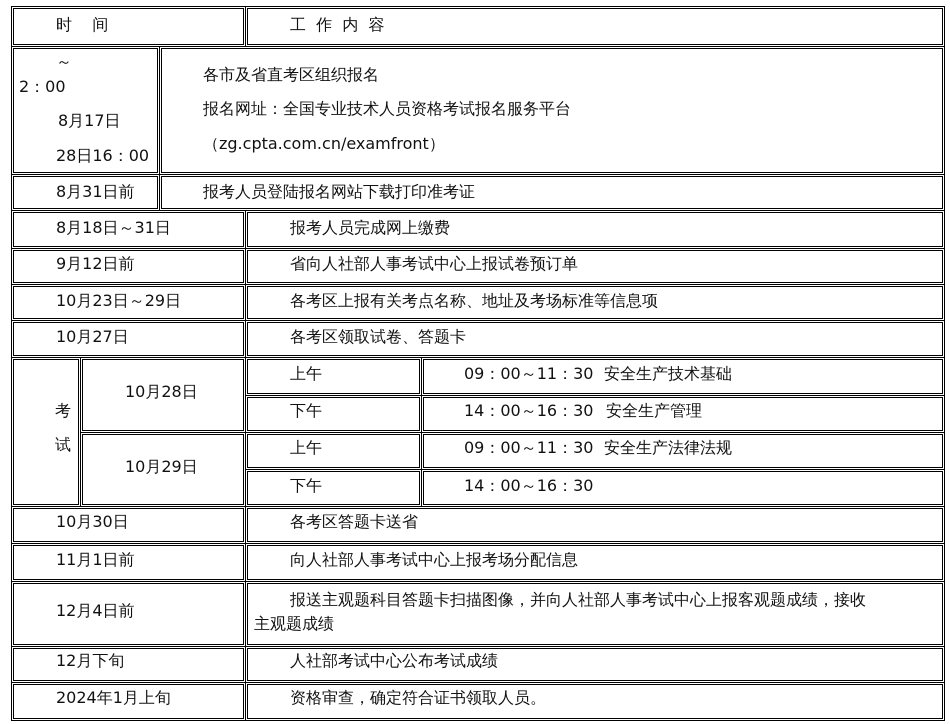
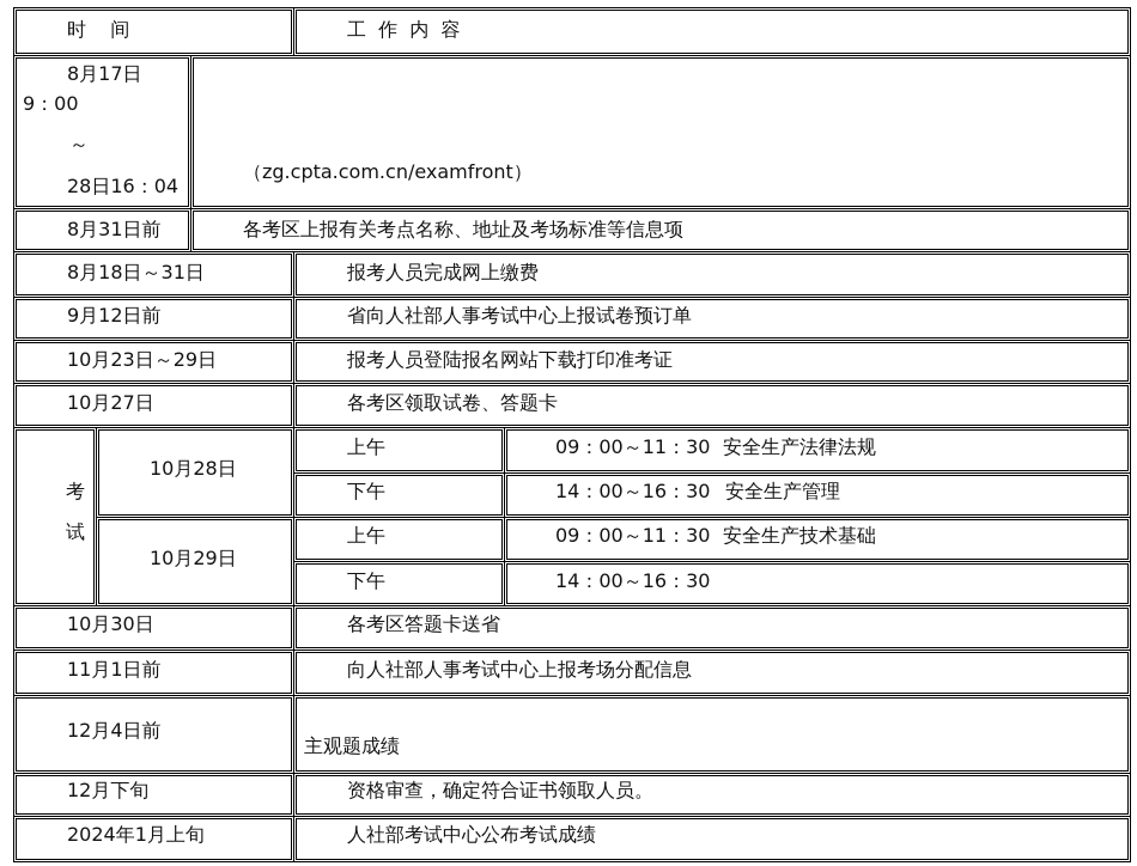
  时 间
  工 作 内 容
- ～
+ 8月17日
- 2：00
+ 9：00
- 8月17日
+ ～
- 28日16：00
+ 28日16：04
- 各市及省直考区组织报名
- 报名网址：全国专业技术人员资格考试报名服务平台
  （zg.cpta.com.cn/examfront）
  8月31日前
- 报考人员登陆报名网站下载打印准考证
+ 各考区上报有关考点名称、地址及考场标准等信息项
  8月18日～31日
  报考人员完成网上缴费
  9月12日前
  省向人社部人事考试中心上报试卷预订单
  10月23日～29日
- 各考区上报有关考点名称、地址及考场标准等信息项
+ 报考人员登陆报名网站下载打印准考证
  10月27日
  各考区领取试卷、答题卡
  考
  试
  10月28日
  10月29日
  上午
  09：00～11：30
- 安全生产技术基础
+ 安全生产法律法规
  下午
  14：00～16：30
  安全生产管理
  上午
  09：00～11：30
- 安全生产法律法规
+ 安全生产技术基础
  下午
  14：00～16：30
  10月30日
  各考区答题卡送省
  11月1日前
  向人社部人事考试中心上报考场分配信息
  12月4日前
- 报送主观题科目答题卡扫描图像，并向人社部人事考试中心上报客观题成绩，接收
  主观题成绩
  12月下旬
- 人社部考试中心公布考试成绩
+ 资格审查，确定符合证书领取人员。
  2024年1月上旬
- 资格审查，确定符合证书领取人员。
+ 人社部考试中心公布考试成绩
